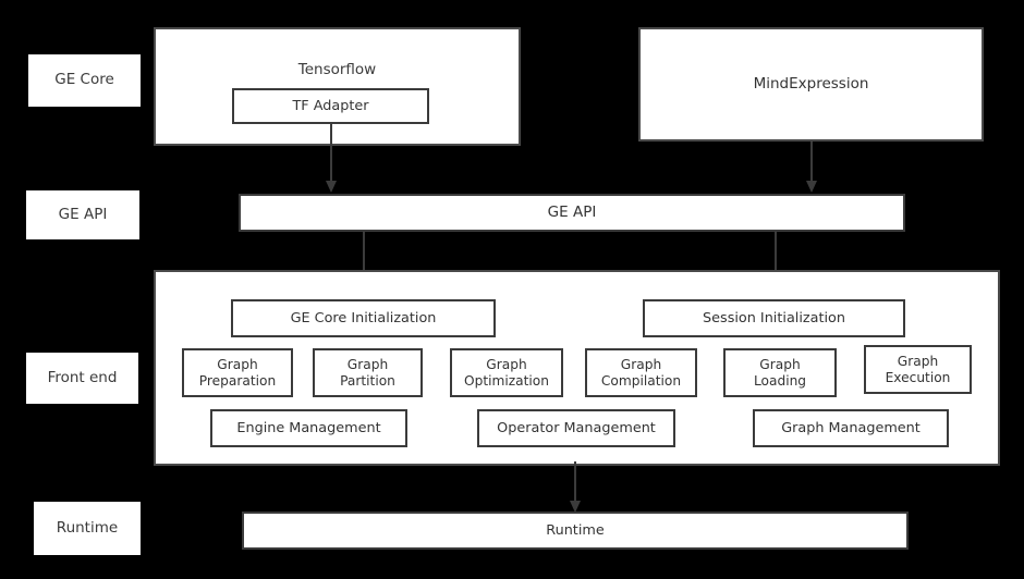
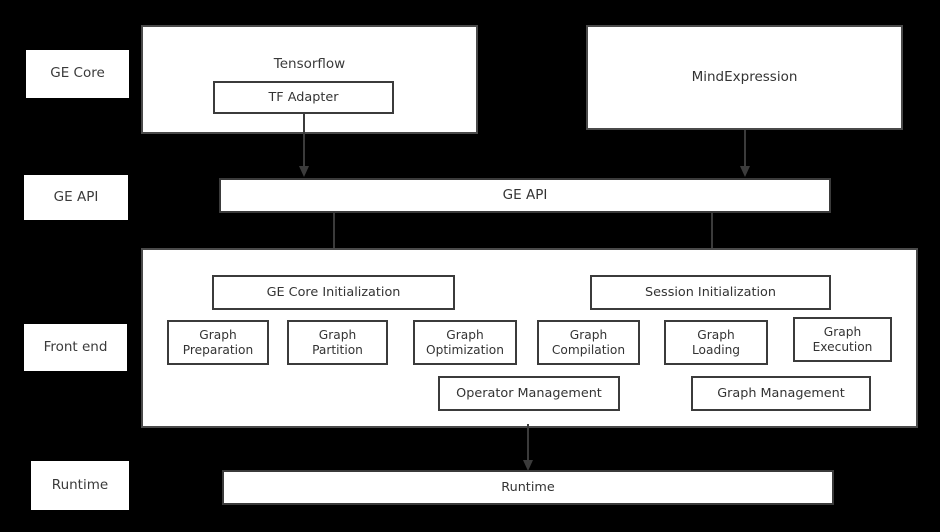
  GE Core
  GE API
  Front end
  Runtime
  Tensorflow
  TF Adapter
  MindExpression
  GE API
  GE Core Initialization
  Session Initialization
  Graph
  Preparation
  Graph
  Partition
  Graph
  Optimization
  Graph
  Compilation
  Graph
  Loading
  Graph
  Execution
- Engine Management
  Operator Management
  Graph Management
  Runtime
